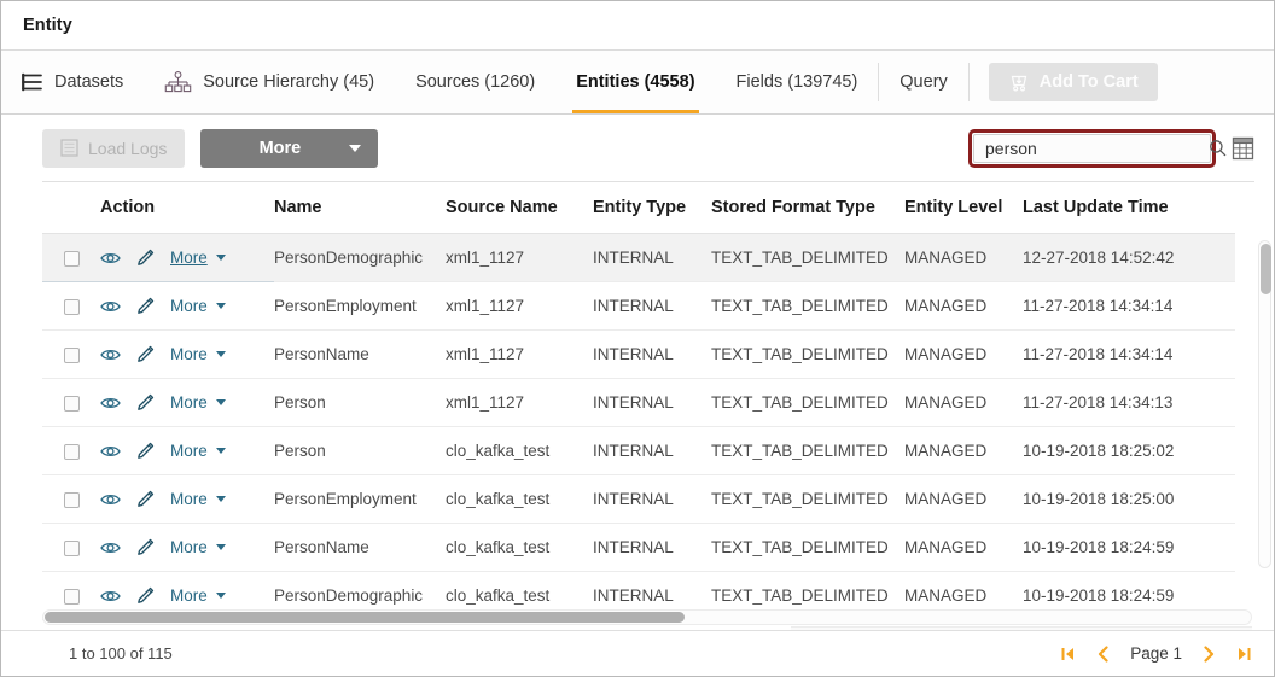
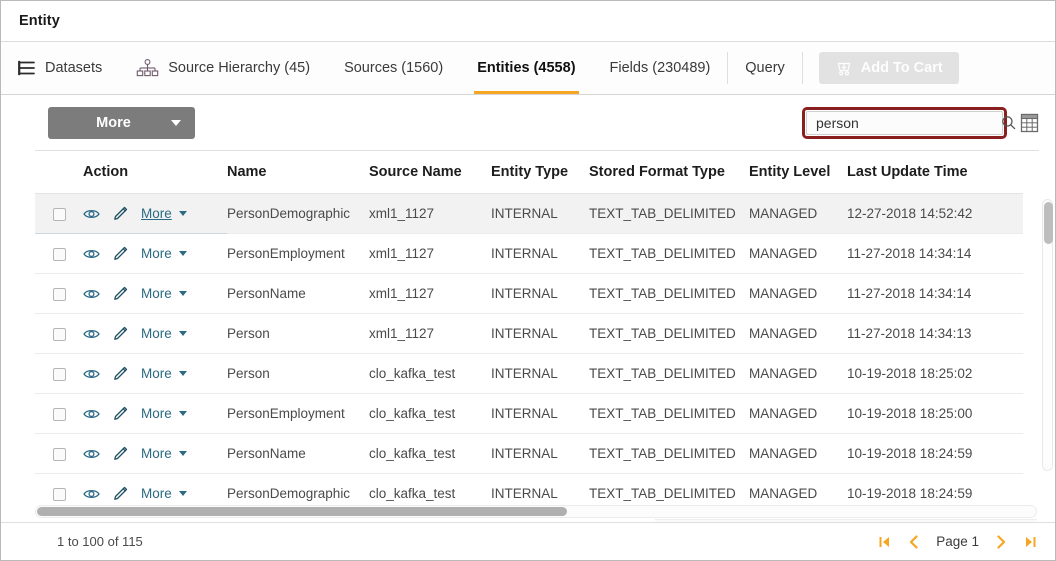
  Entity
  Datasets
  Source Hierarchy (45)
- Sources (1260)
+ Sources (1560)
  Entities (4558)
- Fields (139745)
+ Fields (230489)
  Query
  Add To Cart
- Load Logs
  More
  person
  	Action	Name	Source Name	Entity Type	Stored Format Type	Entity Level	Last Update Time
  	More	PersonDemographic	xml1_1127	INTERNAL	TEXT_TAB_DELIMITED	MANAGED	12-27-2018 14:52:42
  	More	PersonEmployment	xml1_1127	INTERNAL	TEXT_TAB_DELIMITED	MANAGED	11-27-2018 14:34:14
  	More	PersonName	xml1_1127	INTERNAL	TEXT_TAB_DELIMITED	MANAGED	11-27-2018 14:34:14
  	More	Person	xml1_1127	INTERNAL	TEXT_TAB_DELIMITED	MANAGED	11-27-2018 14:34:13
  	More	Person	clo_kafka_test	INTERNAL	TEXT_TAB_DELIMITED	MANAGED	10-19-2018 18:25:02
  	More	PersonEmployment	clo_kafka_test	INTERNAL	TEXT_TAB_DELIMITED	MANAGED	10-19-2018 18:25:00
  	More	PersonName	clo_kafka_test	INTERNAL	TEXT_TAB_DELIMITED	MANAGED	10-19-2018 18:24:59
  	More	PersonDemographic	clo_kafka_test	INTERNAL	TEXT_TAB_DELIMITED	MANAGED	10-19-2018 18:24:59
  1 to 100 of 115
  Page 1
